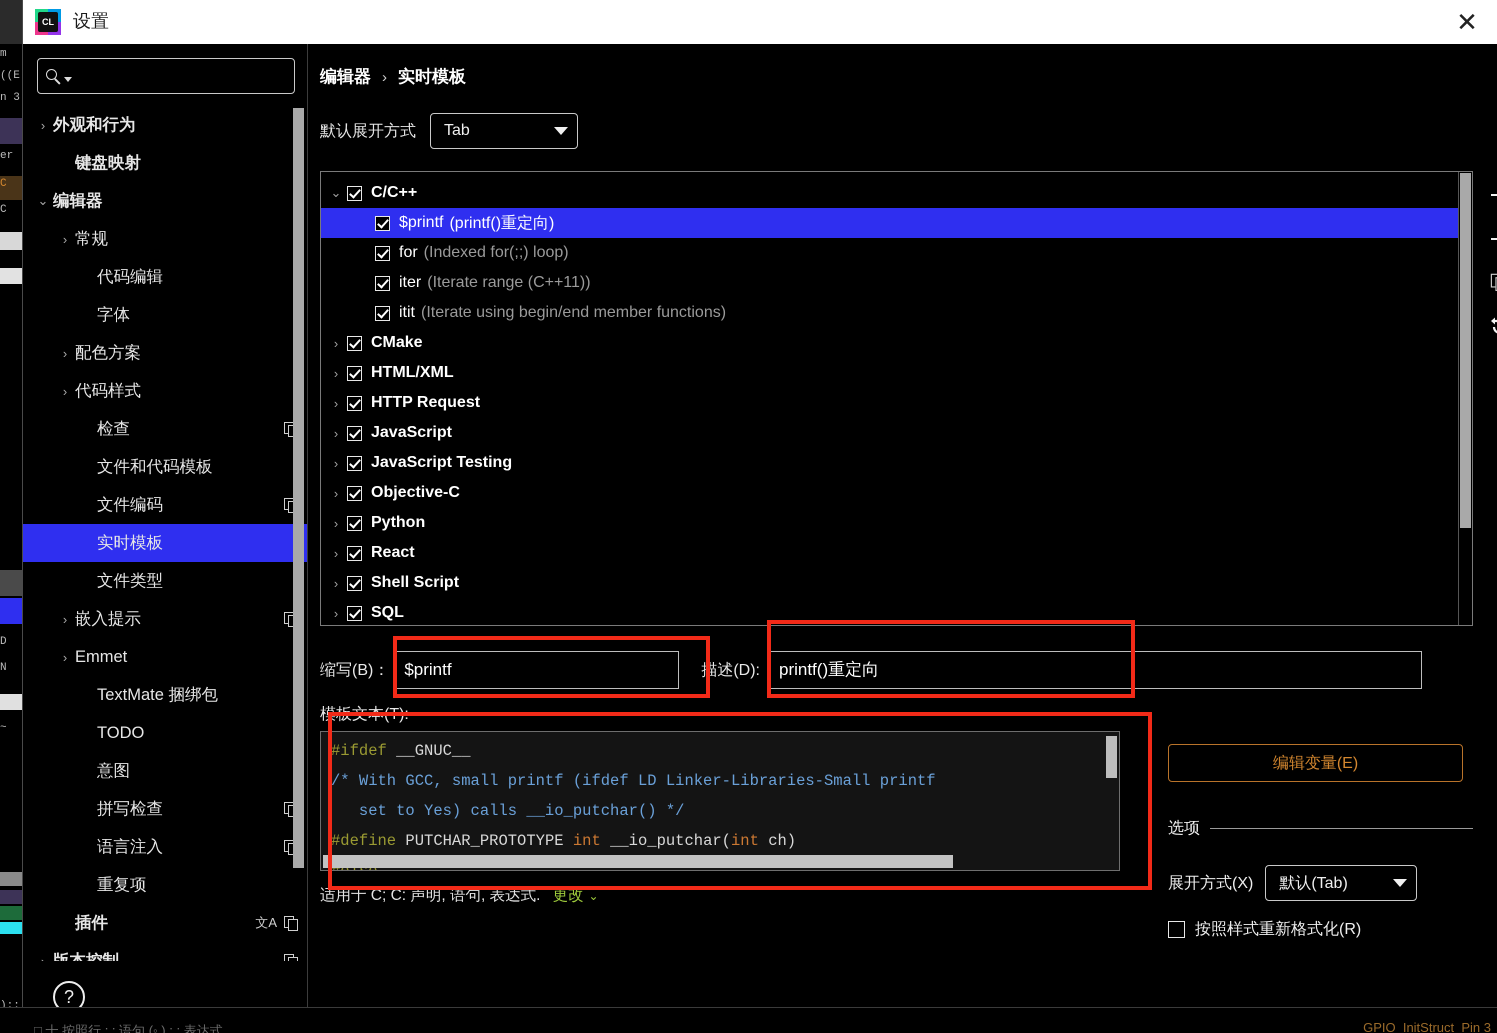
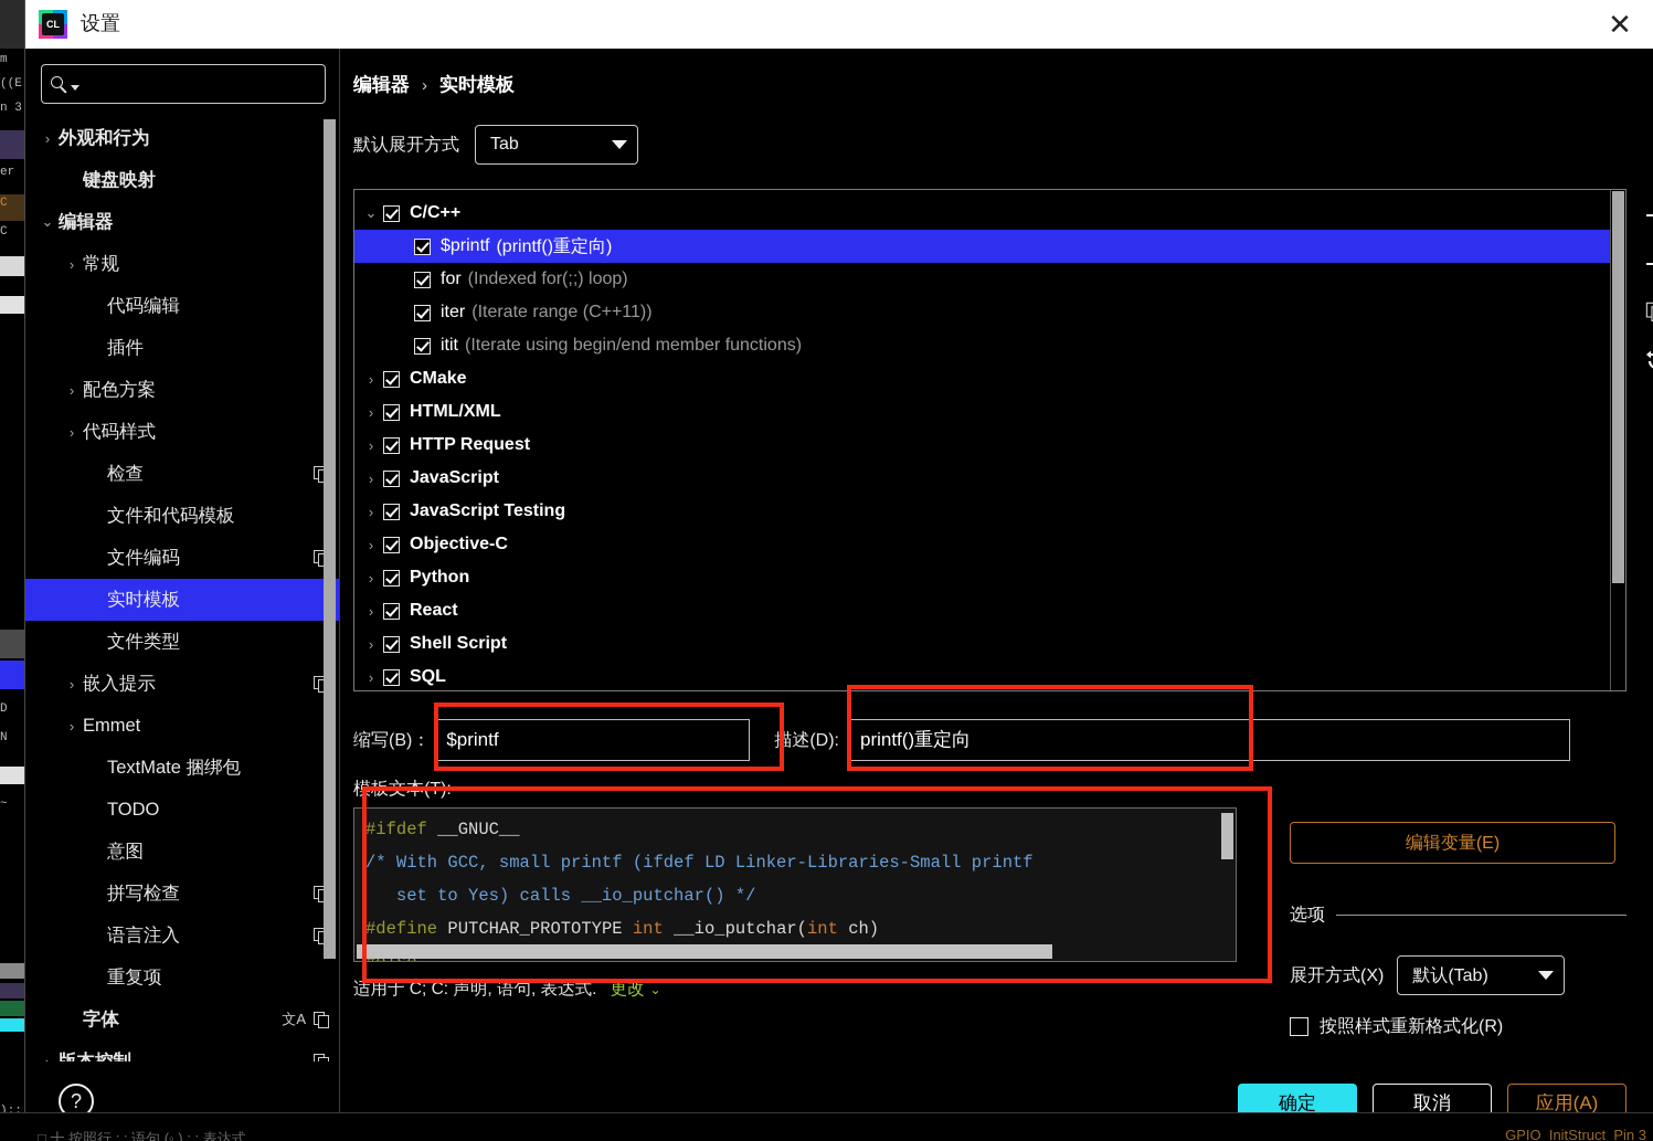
  m
  ((E
  n 3
  er
  C
  C
  D
  N
  ~
  )::
  CL
  设置
  ✕
  ›
  外观和行为
  键盘映射
  ⌄
  编辑器
  ›
  常规
  代码编辑
- 字体
+ 插件
  ›
  配色方案
  ›
  代码样式
  检查
  文件和代码模板
  文件编码
  实时模板
  文件类型
  ›
  嵌入提示
  ›
  Emmet
  TextMate 捆绑包
  TODO
  意图
  拼写检查
  语言注入
  重复项
- 插件
+ 字体
  文A
  ?
  编辑器
  ›
  实时模板
  默认展开方式
  Tab
  ⌄
  C/C++
  $printf
  (printf()重定向)
  for
  (Indexed for(;;) loop)
  iter
  (Iterate range (C++11))
  itit
  (Iterate using begin/end member functions)
  ›
  CMake
  ›
  HTML/XML
  ›
  HTTP Request
  ›
  JavaScript
  ›
  JavaScript Testing
  ›
  Objective-C
  ›
  Python
  ›
  React
  ›
  Shell Script
  ›
  SQL
  缩写(B)：
  $printf
  描述(D):
  printf()重定向
  模板文本(T):
  #ifdef __GNUC__
  /* With GCC, small printf (ifdef LD Linker-Libraries-Small printf
  set to Yes) calls __io_putchar() */
  #define PUTCHAR_PROTOTYPE int __io_putchar(int ch)
  适用于 C; C: 声明, 语句, 表达式.
  更改
  ⌄
  编辑变量(E)
  选项
  展开方式(X)
  默认(Tab)
  按照样式重新格式化(R)
+ 确定
+ 取消
+ 应用(A)
  □ 十 按照行 ; ; 语句 (◦ ) ; ; 表达式
  GPIO_InitStruct_Pin 3
